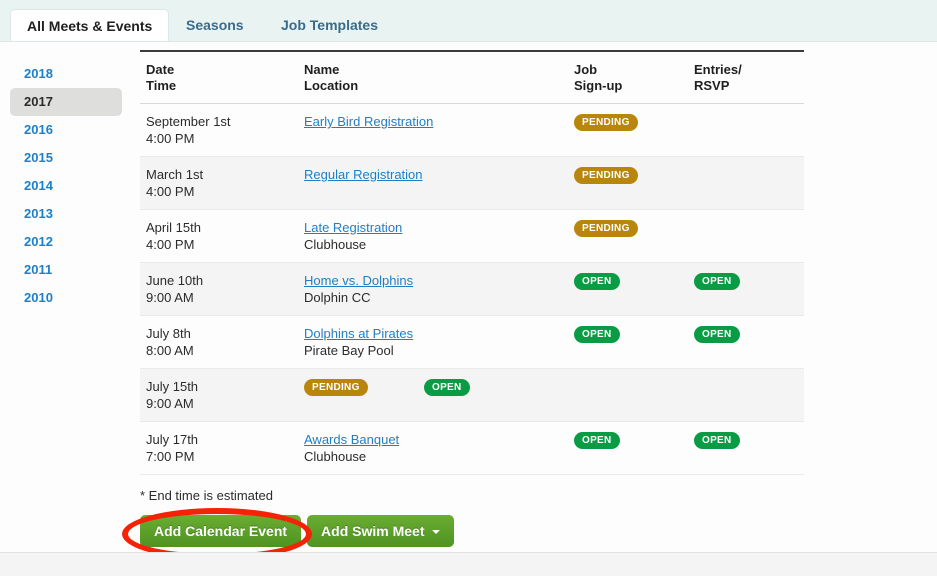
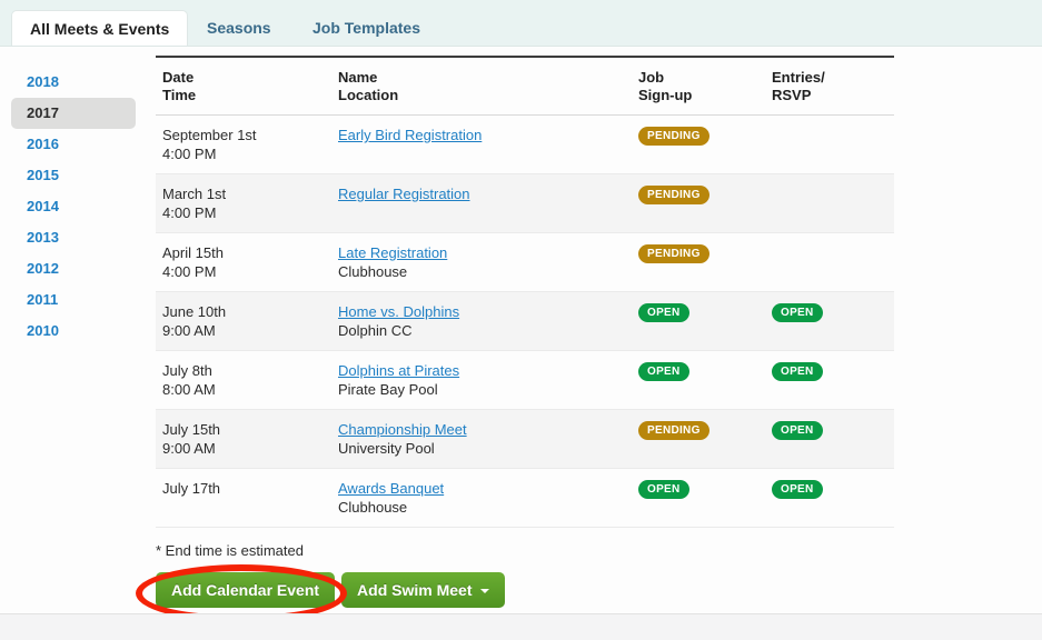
  All Meets & Events
  Seasons
  Job Templates
  2018
  2017
  2016
  2015
  2014
  2013
  2012
  2011
  2010
  Date
  Time
  Name
  Location
  Job
  Sign-up
  Entries/
  RSVP
  September 1st
  4:00 PM
  Early Bird Registration
  PENDING
  March 1st
  4:00 PM
  Regular Registration
  PENDING
  April 15th
  4:00 PM
  Late Registration
  Clubhouse
  PENDING
  June 10th
  9:00 AM
  Home vs. Dolphins
  Dolphin CC
  OPEN
  OPEN
  July 8th
  8:00 AM
  Dolphins at Pirates
  Pirate Bay Pool
  OPEN
  OPEN
  July 15th
  9:00 AM
+ Championship Meet
+ University Pool
  PENDING
  OPEN
  July 17th
- 7:00 PM
  Awards Banquet
  Clubhouse
  OPEN
  OPEN
  * End time is estimated
  Add Calendar Event
  Add Swim Meet
